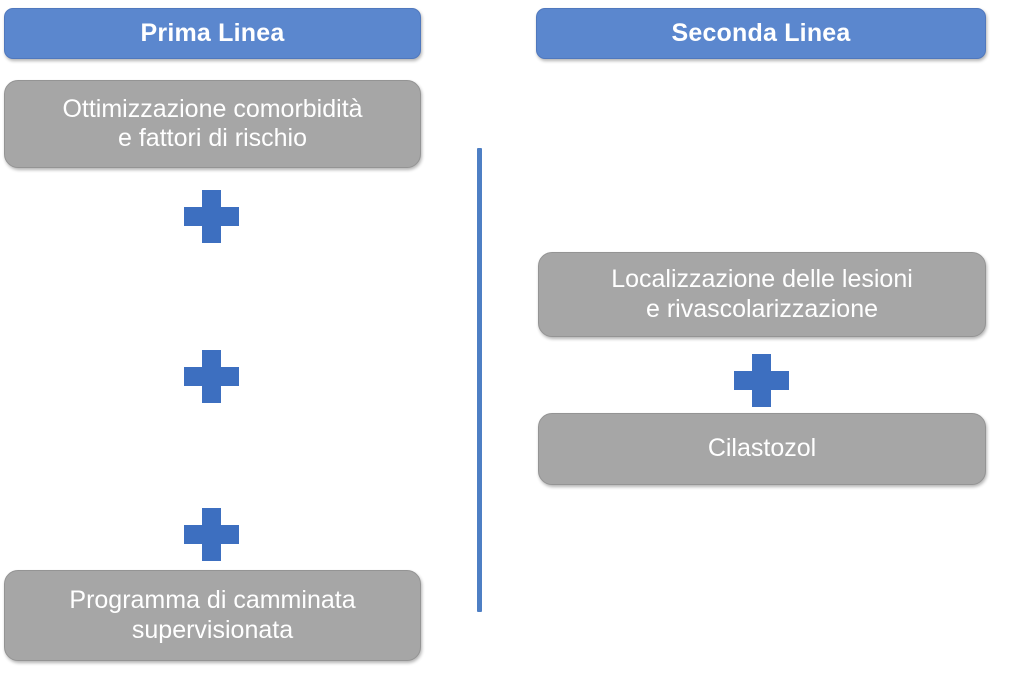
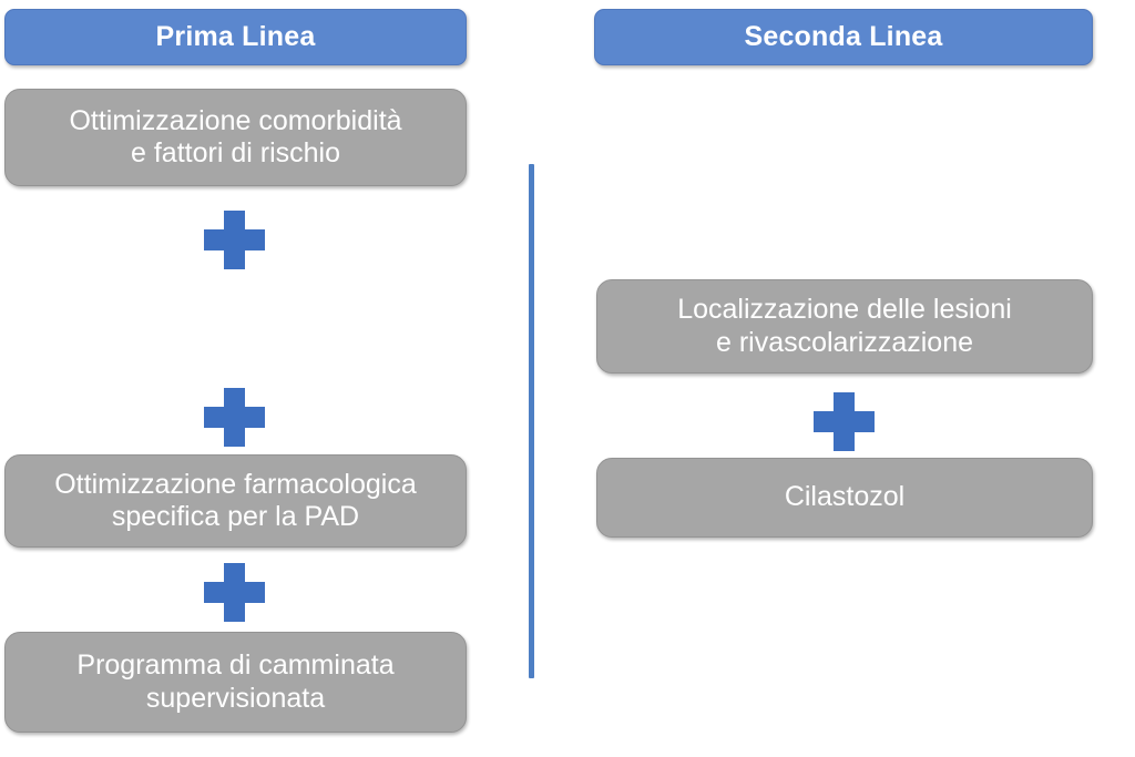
  Prima Linea
  Ottimizzazione comorbidità
  e fattori di rischio
+ Ottimizzazione farmacologica
+ specifica per la PAD
  Programma di camminata
  supervisionata
  Seconda Linea
  Localizzazione delle lesioni
  e rivascolarizzazione
  Cilastozol
